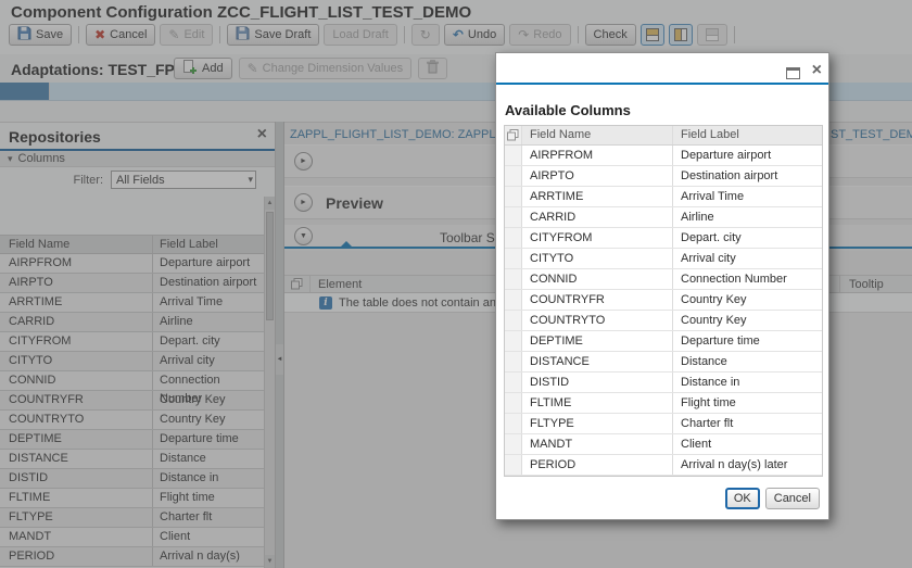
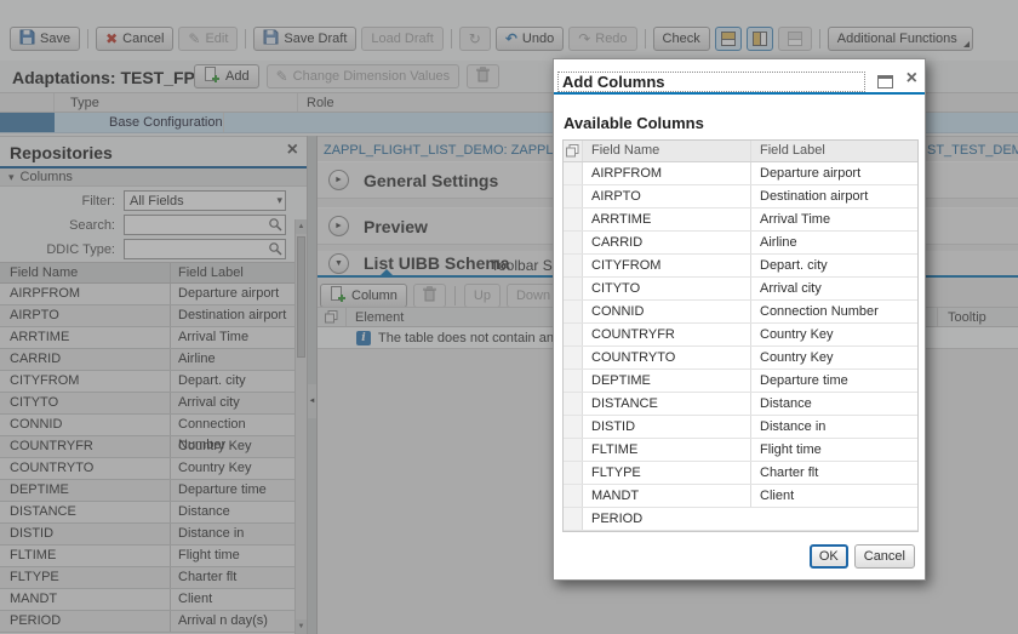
- Component Configuration ZCC_FLIGHT_LIST_TEST_DEMO
  Save
  ✖
  Cancel
  ✎
  Edit
  Save Draft
  Load Draft
  ↻
  ↶
  Undo
  ↷
  Redo
  Check
+ Additional Functions
  Adaptations: TEST_FP
  Add
  ✎
  Change Dimension Values
+ Type
+ Role
+ Base Configuration
  Repositories
  ×
  ▾
  Columns
  Filter:
  All Fields
  ▾
+ Search:
+ DDIC Type:
  Field Name
  Field Label
  AIRPFROM
  Departure airport
  AIRPTO
  Destination airport
  ARRTIME
  Arrival Time
  CARRID
  Airline
  CITYFROM
  Depart. city
  CITYTO
  Arrival city
  CONNID
  Connection Number
  COUNTRYFR
  Country Key
  COUNTRYTO
  Country Key
  DEPTIME
  Departure time
  DISTANCE
  Distance
  DISTID
  Distance in
  FLTIME
  Flight time
  FLTYPE
  Charter flt
  MANDT
  Client
  PERIOD
  Arrival n day(s)
  ZAPPL_FLIGHT_LIST_DEMO: ZAPPL
  ST_TEST_DEM
+ General Settings
  Preview
+ List UIBB Schema
+ Column
+ Up
+ Down
  Element
  Tooltip
  i
  The table does not contain an
+ Add Columns
  ×
  Available Columns
  Field Name
  Field Label
  AIRPFROM
  Departure airport
  AIRPTO
  Destination airport
  ARRTIME
  Arrival Time
  CARRID
  Airline
  CITYFROM
  Depart. city
  CITYTO
  Arrival city
  CONNID
  Connection Number
  COUNTRYFR
  Country Key
  COUNTRYTO
  Country Key
  DEPTIME
  Departure time
  DISTANCE
  Distance
  DISTID
  Distance in
  FLTIME
  Flight time
  FLTYPE
  Charter flt
  MANDT
  Client
  PERIOD
- Arrival n day(s) later
  OK
  Cancel
